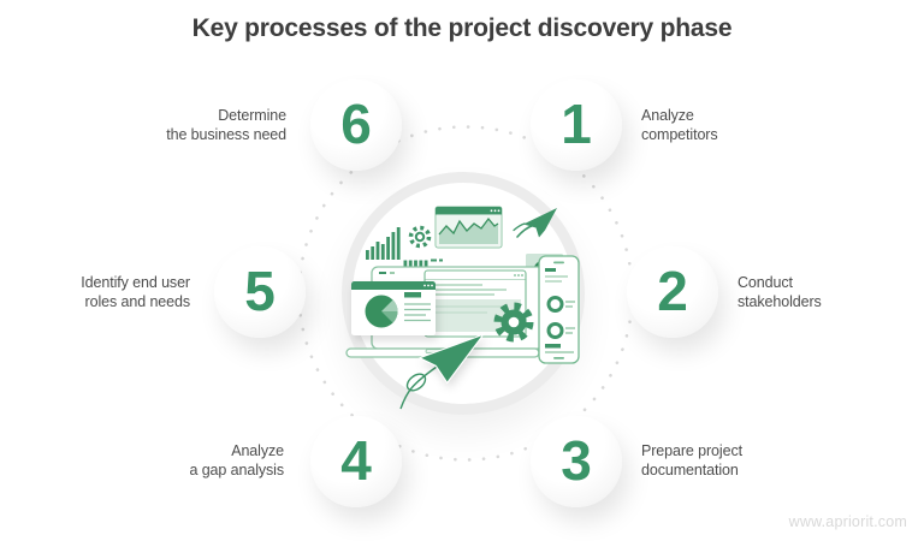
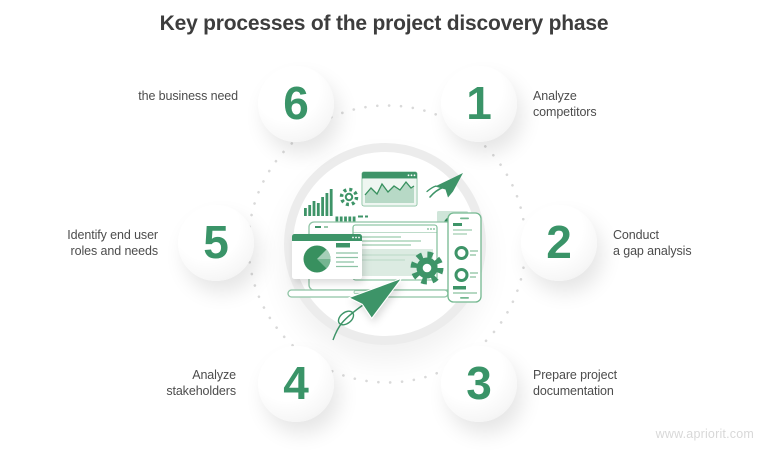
  Key processes of the project discovery phase
  6
- Determine
  the business need
  1
  Analyze
  competitors
  5
  Identify end user
  roles and needs
  2
  Conduct
- stakeholders
+ a gap analysis
  4
  Analyze
- a gap analysis
+ stakeholders
  3
  Prepare project
  documentation
  www.apriorit.com
